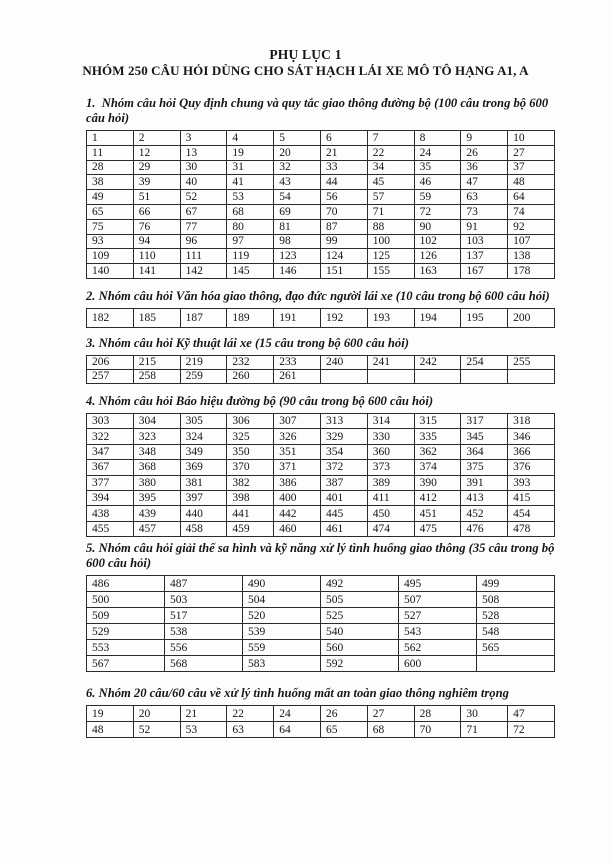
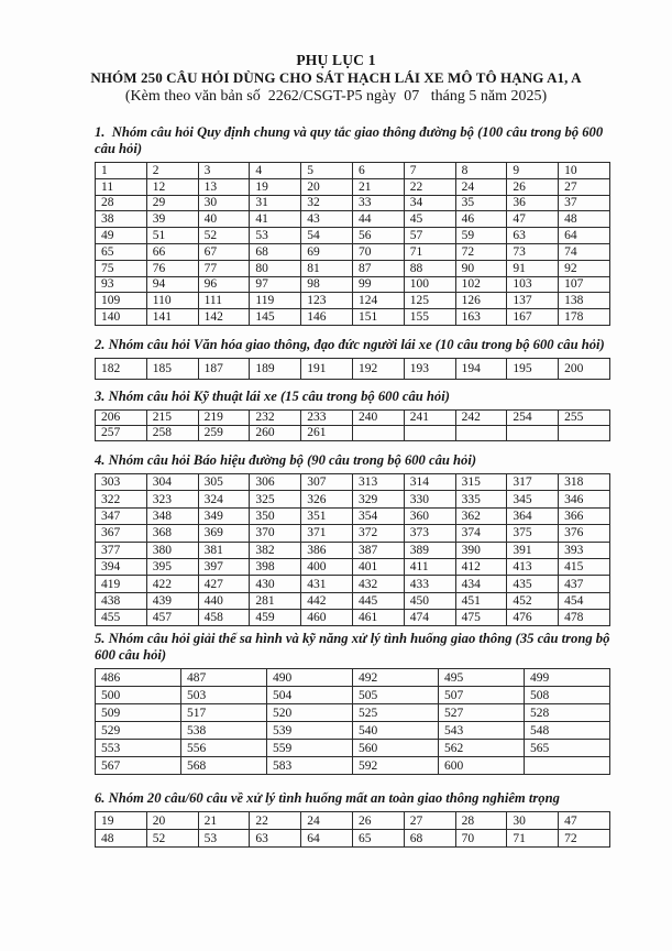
  PHỤ LỤC 1
  NHÓM 250 CÂU HỎI DÙNG CHO SÁT HẠCH LÁI XE MÔ TÔ HẠNG A1, A
+ (Kèm theo văn bản số 2262/CSGT-P5 ngày 07 tháng 5 năm 2025)
  1. Nhóm câu hỏi Quy định chung và quy tắc giao thông đường bộ (100 câu trong bộ 600 câu hỏi)
  1	2	3	4	5	6	7	8	9	10
  11	12	13	19	20	21	22	24	26	27
  28	29	30	31	32	33	34	35	36	37
  38	39	40	41	43	44	45	46	47	48
  49	51	52	53	54	56	57	59	63	64
  65	66	67	68	69	70	71	72	73	74
  75	76	77	80	81	87	88	90	91	92
  93	94	96	97	98	99	100	102	103	107
  109	110	111	119	123	124	125	126	137	138
  140	141	142	145	146	151	155	163	167	178
  2. Nhóm câu hỏi Văn hóa giao thông, đạo đức người lái xe (10 câu trong bộ 600 câu hỏi)
  182	185	187	189	191	192	193	194	195	200
  3. Nhóm câu hỏi Kỹ thuật lái xe (15 câu trong bộ 600 câu hỏi)
  206	215	219	232	233	240	241	242	254	255
  257	258	259	260	261
  4. Nhóm câu hỏi Báo hiệu đường bộ (90 câu trong bộ 600 câu hỏi)
  303	304	305	306	307	313	314	315	317	318
  322	323	324	325	326	329	330	335	345	346
  347	348	349	350	351	354	360	362	364	366
  367	368	369	370	371	372	373	374	375	376
  377	380	381	382	386	387	389	390	391	393
  394	395	397	398	400	401	411	412	413	415
+ 419	422	427	430	431	432	433	434	435	437
- 438	439	440	441	442	445	450	451	452	454
+ 438	439	440	281	442	445	450	451	452	454
  455	457	458	459	460	461	474	475	476	478
  5. Nhóm câu hỏi giải thế sa hình và kỹ năng xử lý tình huống giao thông (35 câu trong bộ 600 câu hỏi)
  486	487	490	492	495	499
  500	503	504	505	507	508
  509	517	520	525	527	528
  529	538	539	540	543	548
  553	556	559	560	562	565
  567	568	583	592	600
  6. Nhóm 20 câu/60 câu về xử lý tình huống mất an toàn giao thông nghiêm trọng
  19	20	21	22	24	26	27	28	30	47
  48	52	53	63	64	65	68	70	71	72
